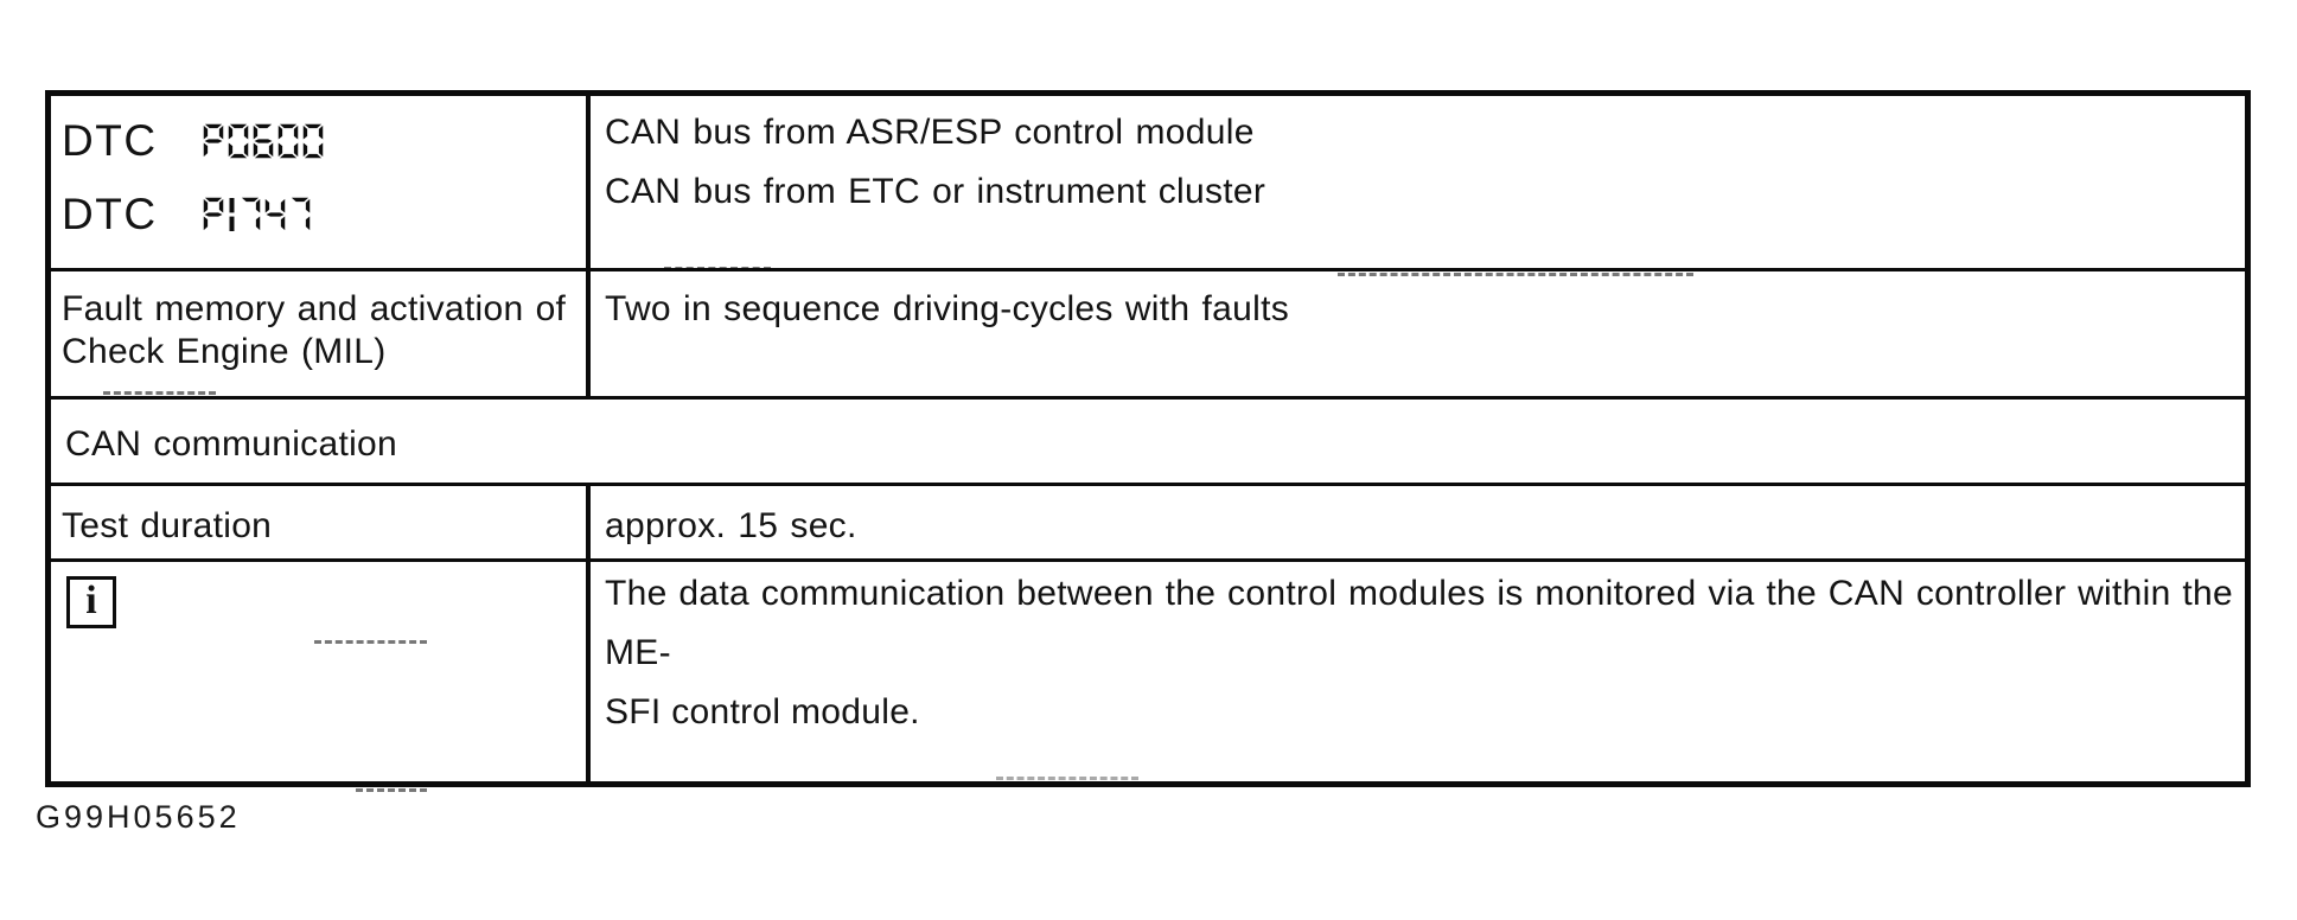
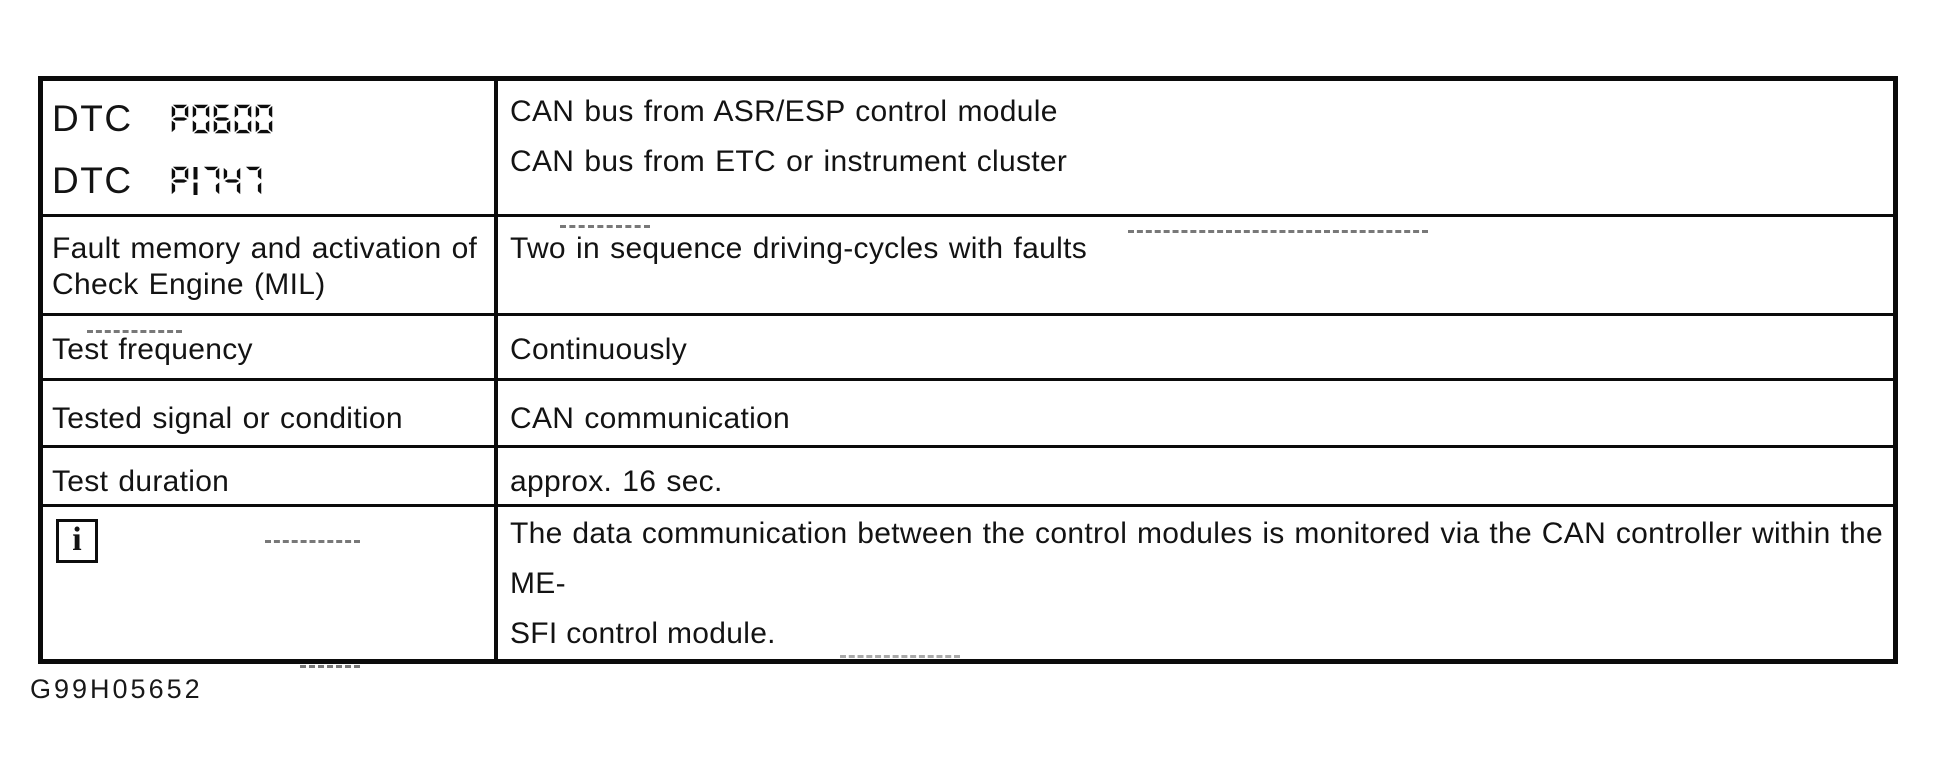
  DTC
  DTC
  CAN bus from ASR/ESP control module
  CAN bus from ETC or instrument cluster
  Fault memory and activation of Check Engine (MIL)
  Two in sequence driving-cycles with faults
+ Test frequency
+ Continuously
+ Tested signal or condition
  CAN communication
  Test duration
- approx. 15 sec.
+ approx. 16 sec.
  i
  The data communication between the control modules is monitored via the CAN controller within the ME-
  SFI control module.
  G99H05652
